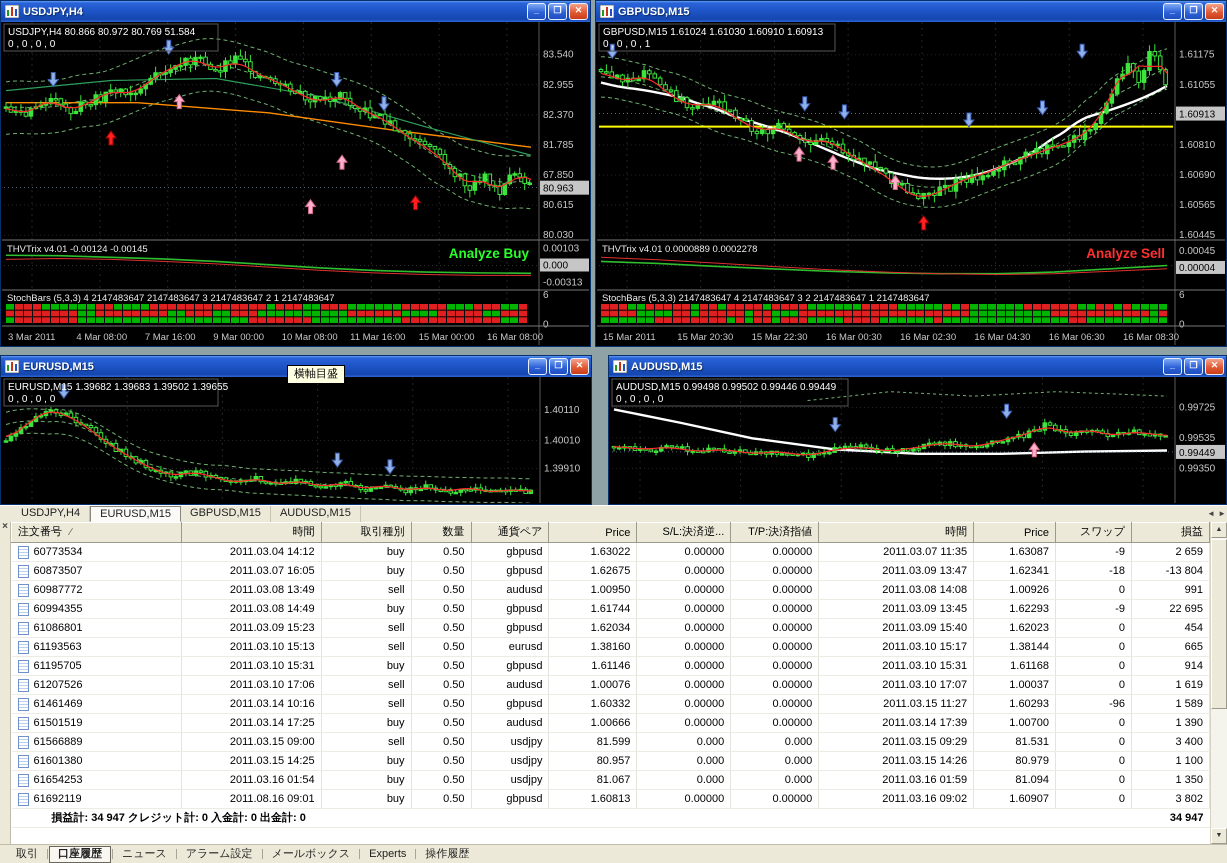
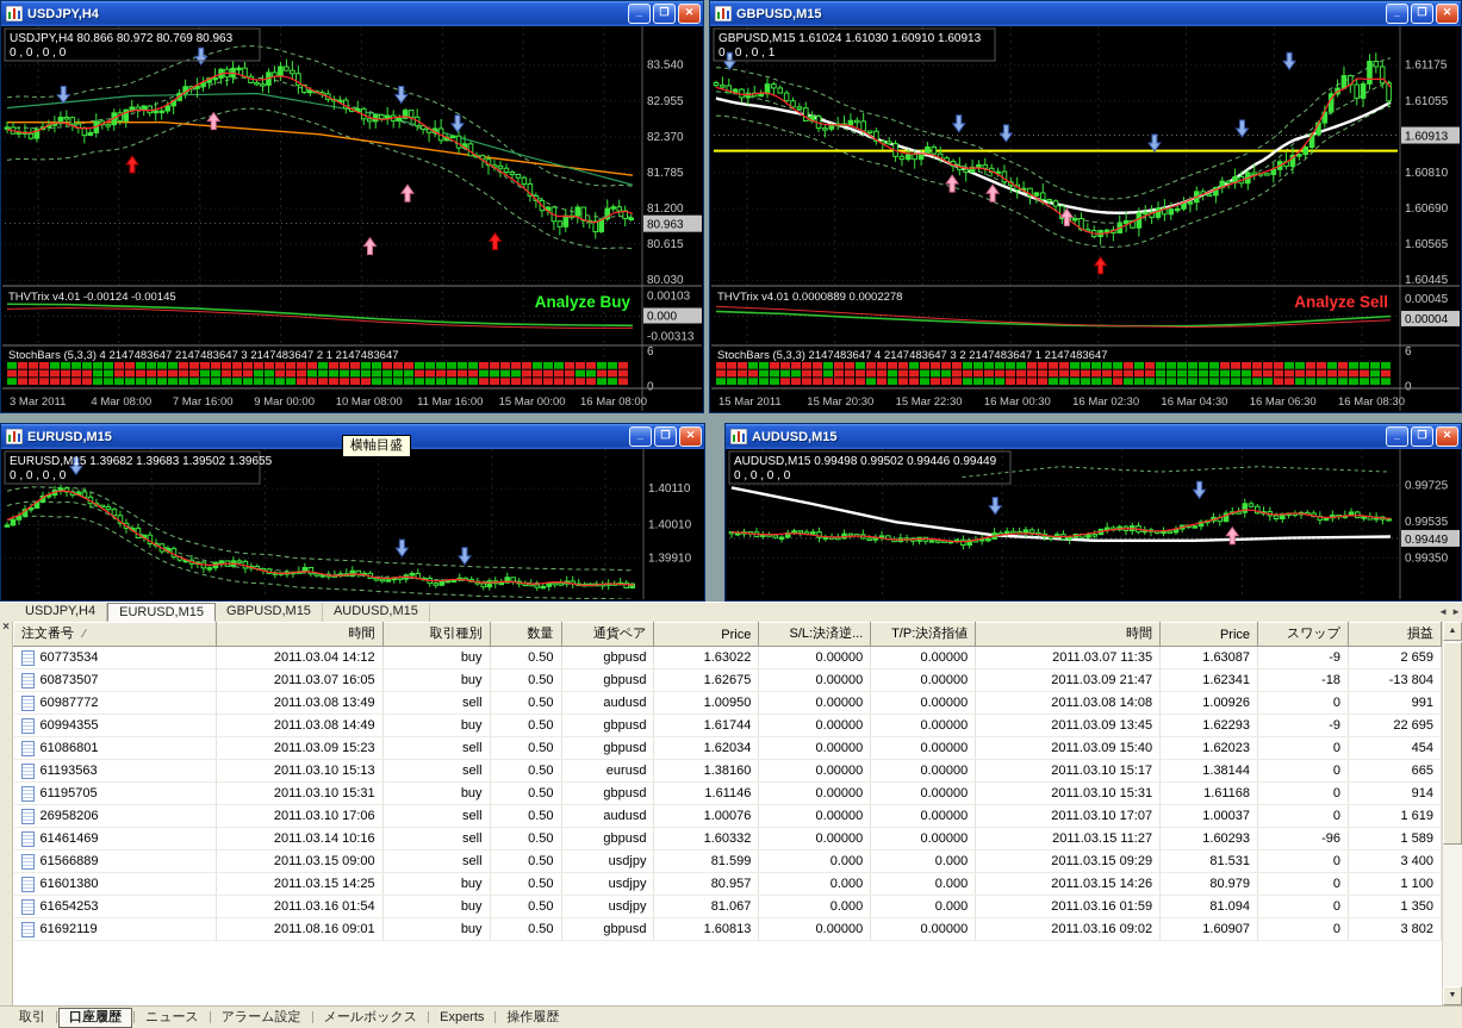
  USDJPY,H4
  _
  ❐
  ✕
  83.540
  82.955
  82.370
  81.785
- 67.850
+ 81.200
  80.615
  80.030
  80.963
- USDJPY,H4 80.866 80.972 80.769 51.584
+ USDJPY,H4 80.866 80.972 80.769 80.963
  0 , 0 , 0 , 0
  THVTrix v4.01 -0.00124 -0.00145
  Analyze Buy
  0.00103
  0.000
  -0.00313
  StochBars (5,3,3) 4 2147483647 2147483647 3 2147483647 2 1 2147483647
  6
  0
  3 Mar 2011
  4 Mar 08:00
  7 Mar 16:00
  9 Mar 00:00
  10 Mar 08:00
  11 Mar 16:00
  15 Mar 00:00
  16 Mar 08:00
  GBPUSD,M15
  _
  ❐
  ✕
  1.61175
  1.61055
  1.60810
  1.60690
  1.60565
  1.60445
  1.60913
  GBPUSD,M15 1.61024 1.61030 1.60910 1.60913
  0 , 0 , 0 , 1
  THVTrix v4.01 0.0000889 0.0002278
  Analyze Sell
  0.00045
  0.00004
  StochBars (5,3,3) 2147483647 4 2147483647 3 2 2147483647 1 2147483647
  6
  0
  15 Mar 2011
  15 Mar 20:30
  15 Mar 22:30
  16 Mar 00:30
  16 Mar 02:30
  16 Mar 04:30
  16 Mar 06:30
  16 Mar 08:30
  EURUSD,M15
  _
  ❐
  ✕
  1.40110
  1.40010
  1.39910
  EURUSD,M15 1.39682 1.39683 1.39502 1.39655
  0 , 0 , 0 , 0
  AUDUSD,M15
  _
  ❐
  ✕
  0.99725
  0.99535
  0.99350
  0.99449
  AUDUSD,M15 0.99498 0.99502 0.99446 0.99449
  0 , 0 , 0 , 0
  横軸目盛
  USDJPY,H4
  EURUSD,M15
  GBPUSD,M15
  AUDUSD,M15
  ◄
  ►
  ×
  注文番号 ∕	時間	取引種別	数量	通貨ペア	Price	S/L:決済逆...	T/P:決済指値	時間	Price	スワップ	損益
  60773534	2011.03.04 14:12	buy	0.50	gbpusd	1.63022	0.00000	0.00000	2011.03.07 11:35	1.63087	-9	2 659
- 60873507	2011.03.07 16:05	buy	0.50	gbpusd	1.62675	0.00000	0.00000	2011.03.09 13:47	1.62341	-18	-13 804
+ 60873507	2011.03.07 16:05	buy	0.50	gbpusd	1.62675	0.00000	0.00000	2011.03.09 21:47	1.62341	-18	-13 804
  60987772	2011.03.08 13:49	sell	0.50	audusd	1.00950	0.00000	0.00000	2011.03.08 14:08	1.00926	0	991
  60994355	2011.03.08 14:49	buy	0.50	gbpusd	1.61744	0.00000	0.00000	2011.03.09 13:45	1.62293	-9	22 695
  61086801	2011.03.09 15:23	sell	0.50	gbpusd	1.62034	0.00000	0.00000	2011.03.09 15:40	1.62023	0	454
  61193563	2011.03.10 15:13	sell	0.50	eurusd	1.38160	0.00000	0.00000	2011.03.10 15:17	1.38144	0	665
  61195705	2011.03.10 15:31	buy	0.50	gbpusd	1.61146	0.00000	0.00000	2011.03.10 15:31	1.61168	0	914
- 61207526	2011.03.10 17:06	sell	0.50	audusd	1.00076	0.00000	0.00000	2011.03.10 17:07	1.00037	0	1 619
+ 26958206	2011.03.10 17:06	sell	0.50	audusd	1.00076	0.00000	0.00000	2011.03.10 17:07	1.00037	0	1 619
  61461469	2011.03.14 10:16	sell	0.50	gbpusd	1.60332	0.00000	0.00000	2011.03.15 11:27	1.60293	-96	1 589
- 61501519	2011.03.14 17:25	buy	0.50	audusd	1.00666	0.00000	0.00000	2011.03.14 17:39	1.00700	0	1 390
  61566889	2011.03.15 09:00	sell	0.50	usdjpy	81.599	0.000	0.000	2011.03.15 09:29	81.531	0	3 400
  61601380	2011.03.15 14:25	buy	0.50	usdjpy	80.957	0.000	0.000	2011.03.15 14:26	80.979	0	1 100
  61654253	2011.03.16 01:54	buy	0.50	usdjpy	81.067	0.000	0.000	2011.03.16 01:59	81.094	0	1 350
  61692119	2011.08.16 09:01	buy	0.50	gbpusd	1.60813	0.00000	0.00000	2011.03.16 09:02	1.60907	0	3 802
- 損益計: 34 947 クレジット計: 0 入金計: 0 出金計: 0		34 947
  取引
  口座履歴
  ニュース
  アラーム設定
  メールボックス
  Experts
  操作履歴
